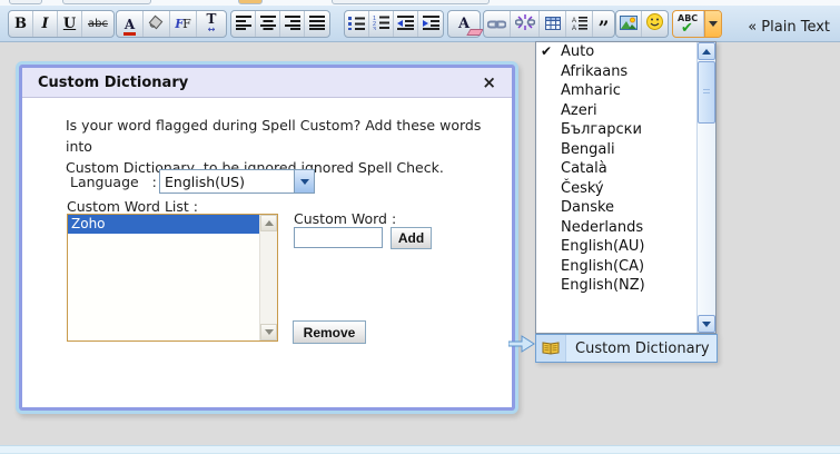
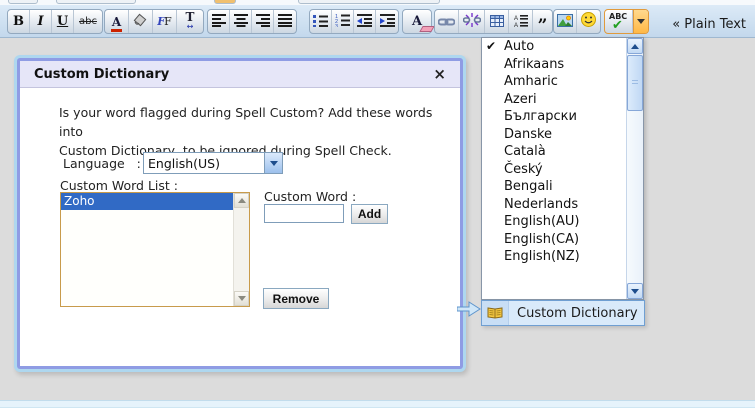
  B
  I
  U
  abc
  A
  F
  F
  T
  ↔
  A
  ”
  ABC
  ✔
  « Plain Text
  Custom Dictionary
  ×
  Is your word flagged during Spell Custom? Add these words into
- Custom Dictionary, to be ignored ignored Spell Check.
+ Custom Dictionary, to be ignored during Spell Check.
  Language :
  English(US)
  Custom Word List :
  Zoho
  Custom Word :
  Add
  Remove
  ✔
  Auto
  Afrikaans
  Amharic
  Azeri
  Български
- Bengali
+ Danske
  Català
  Český
- Danske
+ Bengali
  Nederlands
  English(AU)
  English(CA)
  English(NZ)
  Custom Dictionary
